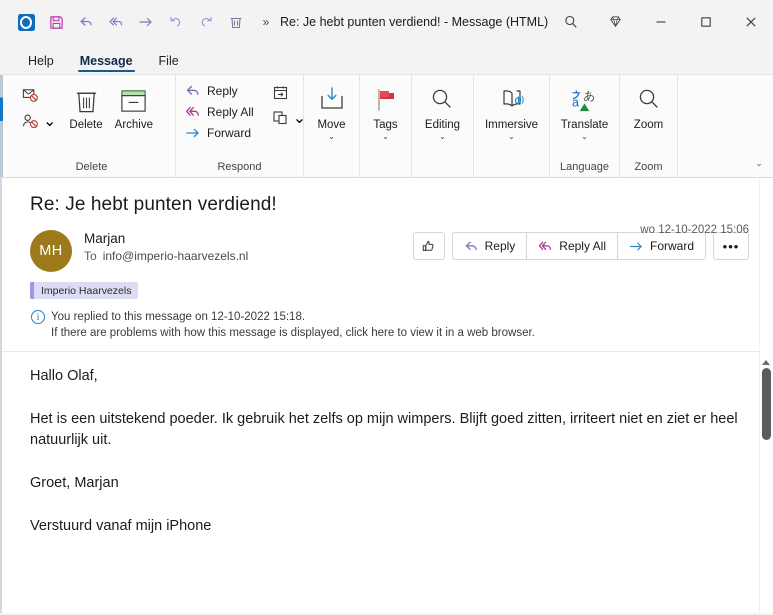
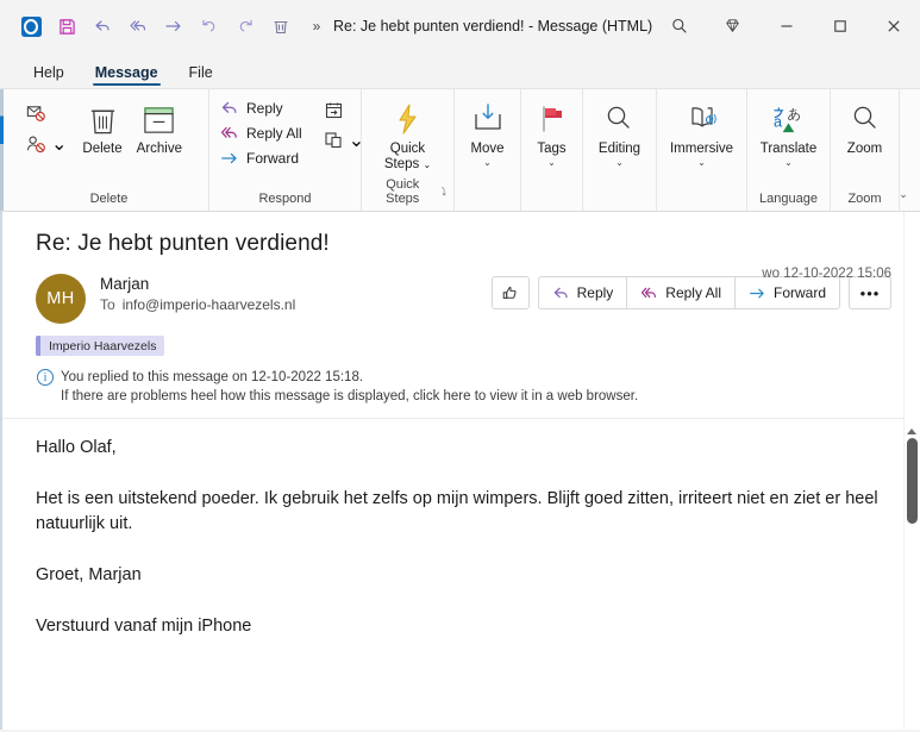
  »
  Re: Je hebt punten verdiend! - Message (HTML)
  Help
  Message
  File
  ⌄
  Delete
  Archive
  Delete
  Reply
  Reply All
  Forward
  ⌄
  Respond
+ Quick
+ Steps ⌄
+ Quick Steps
+ ⤵
  Move
  ⌄
  Tags
  ⌄
  Editing
  ⌄
  Immersive
  ⌄
  a
  あ
  Translate
  ⌄
  Language
  Zoom
  Zoom
  ⌄
  Re: Je hebt punten verdiend!
  MH
  Marjan
  To info@imperio-haarvezels.nl
  Reply
  Reply All
  Forward
  •••
  wo 12-10-2022 15:06
  Imperio Haarvezels
  i
  You replied to this message on 12-10-2022 15:18.
- If there are problems with how this message is displayed, click here to view it in a web browser.
+ If there are problems heel how this message is displayed, click here to view it in a web browser.
  Hallo Olaf,
  Het is een uitstekend poeder. Ik gebruik het zelfs op mijn wimpers. Blijft goed zitten, irriteert niet en ziet er heel natuurlijk uit.
  Groet, Marjan
  Verstuurd vanaf mijn iPhone
